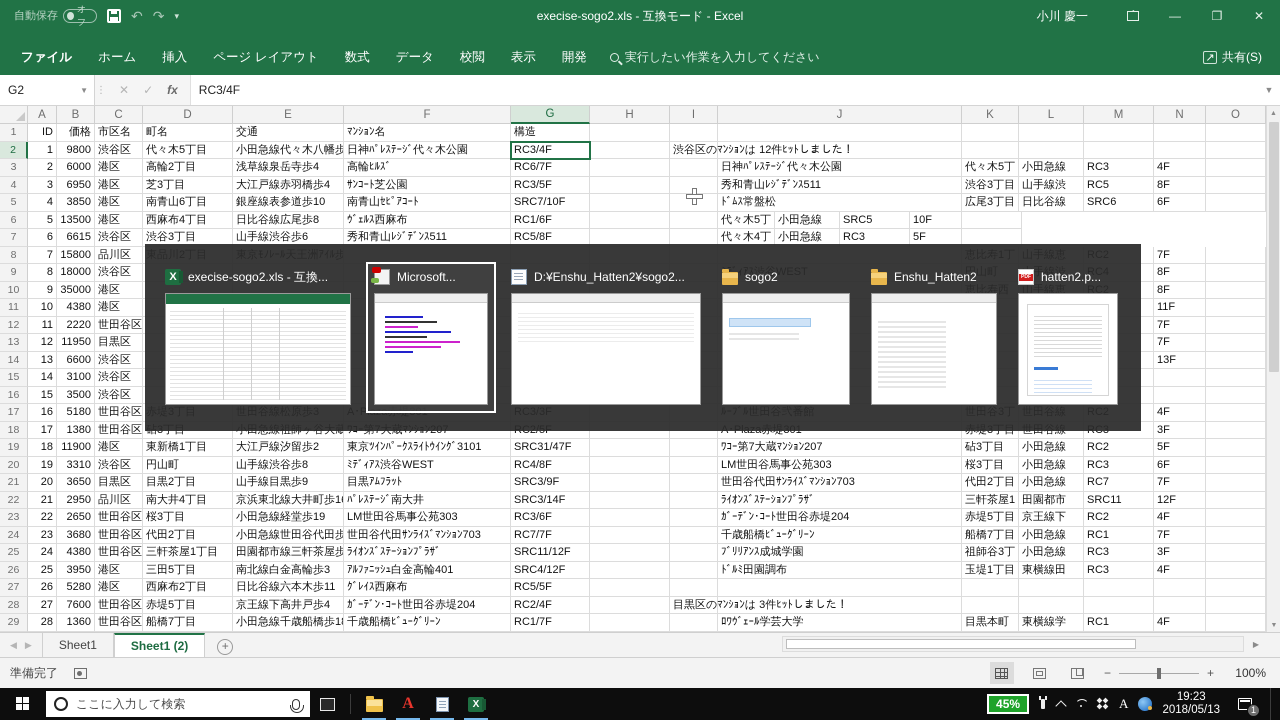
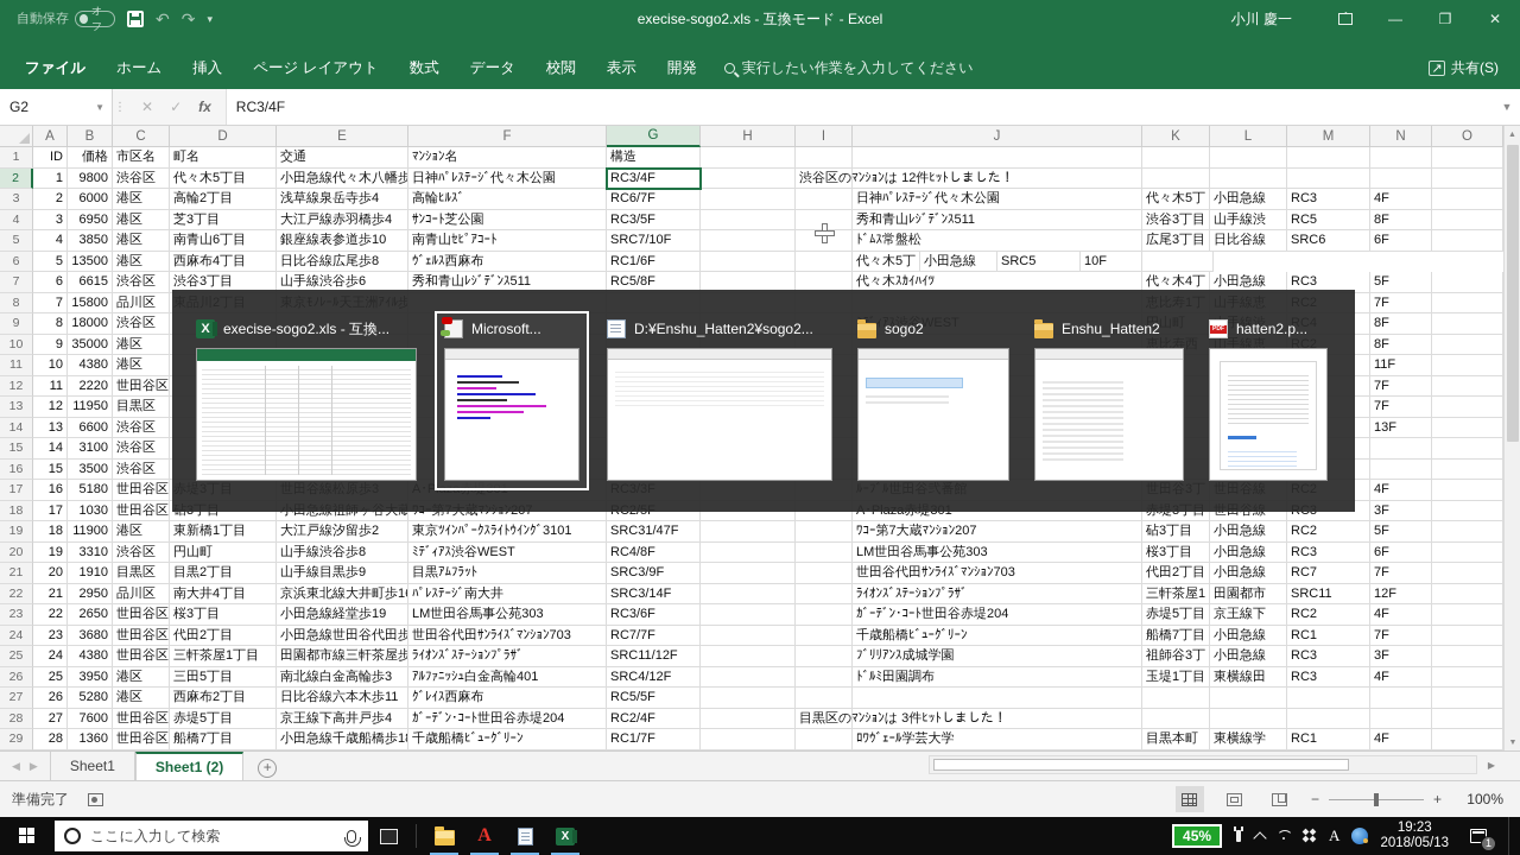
  自動保存
  オフ
  ↶
  ↷
  ▾
  execise-sogo2.xls - 互換モード - Excel
  小川 慶一
  —
  ❐
  ✕
  ファイル
  ホーム
  挿入
  ページ レイアウト
  数式
  データ
  校閲
  表示
  開発
  実行したい作業を入力してください
  ↗
  共有(S)
  G2
  ▼
  ⋮
  ✕
  ✓
  fx
  RC3/4F
  ▼
  A
  B
  C
  D
  E
  F
  G
  H
  I
  J
  K
  L
  M
  N
  O
  1
  ID
  価格
  市区名
  町名
  交通
  ﾏﾝｼｮﾝ名
  構造
  2
  1
  9800
  渋谷区
  代々木5丁目
  小田急線代々木八幡歩
  日神ﾊﾟﾚｽﾃｰｼﾞ代々木公園
  RC3/4F
  渋谷区のﾏﾝｼｮﾝは 12件ﾋｯﾄしました！
  3
  2
  6000
  港区
  高輪2丁目
  浅草線泉岳寺歩4
  高輪ﾋﾙｽﾞ
  RC6/7F
  日神ﾊﾟﾚｽﾃｰｼﾞ代々木公園
  代々木5丁
  小田急線
  RC3
  4F
  4
  3
  6950
  港区
  芝3丁目
  大江戸線赤羽橋歩4
  ｻﾝｺｰﾄ芝公園
  RC3/5F
  秀和青山ﾚｼﾞﾃﾞﾝｽ511
  渋谷3丁目
  山手線渋
  RC5
  8F
  5
  4
  3850
  港区
  南青山6丁目
  銀座線表参道歩10
  南青山ｾﾋﾟｱｺｰﾄ
  SRC7/10F
  ﾄﾞﾑｽ常盤松
  広尾3丁目
  日比谷線
  SRC6
  6F
  6
  5
  13500
  港区
  西麻布4丁目
  日比谷線広尾歩8
  ｳﾞｪﾙｽ西麻布
  RC1/6F
  代々木5丁
  小田急線
  SRC5
  10F
  7
  6
  6615
  渋谷区
  渋谷3丁目
  山手線渋谷歩6
  秀和青山ﾚｼﾞﾃﾞﾝｽ511
  RC5/8F
+ 代々木ｽｶｲﾊｲﾂ
  代々木4丁
  小田急線
  RC3
  5F
  8
  7
  15800
  品川区
  7F
  9
  8
  18000
  渋谷区
  8F
  10
  9
  35000
  港区
  8F
  11
  10
  4380
  港区
  11F
  12
  11
  2220
  世田谷区
  7F
  13
  12
  11950
  目黒区
  7F
  14
  13
  6600
  渋谷区
  13F
  15
  14
  3100
  渋谷区
  16
  15
  3500
  渋谷区
  17
  16
  5180
  世田谷区
  4F
  18
  17
- 1380
+ 1030
  世田谷区
  3F
  19
  18
  11900
  港区
  東新橋1丁目
  大江戸線汐留歩2
  東京ﾂｲﾝﾊﾟｰｸｽﾗｲﾄｳｲﾝｸﾞ3101
  SRC31/47F
  ﾜｺｰ第7大蔵ﾏﾝｼｮﾝ207
  砧3丁目
  小田急線
  RC2
  5F
  20
  19
  3310
  渋谷区
  円山町
  山手線渋谷歩8
  ﾐﾃﾞｨｱｽ渋谷WEST
  RC4/8F
  LM世田谷馬事公苑303
  桜3丁目
  小田急線
  RC3
  6F
  21
  20
- 3650
+ 1910
  目黒区
  目黒2丁目
  山手線目黒歩9
  目黒ｱﾑﾌﾗｯﾄ
  SRC3/9F
  世田谷代田ｻﾝﾗｲｽﾞﾏﾝｼｮﾝ703
  代田2丁目
  小田急線
  RC7
  7F
  22
  21
  2950
  品川区
  南大井4丁目
  京浜東北線大井町歩1
  ﾊﾟﾚｽﾃｰｼﾞ南大井
  SRC3/14F
  ﾗｲｵﾝｽﾞｽﾃｰｼｮﾝﾌﾟﾗｻﾞ
  三軒茶屋1
  田園都市
  SRC11
  12F
  23
  22
  2650
  世田谷区
  桜3丁目
  小田急線経堂歩19
  LM世田谷馬事公苑303
  RC3/6F
  ｶﾞｰﾃﾞﾝ･ｺｰﾄ世田谷赤堤204
  赤堤5丁目
  京王線下
  RC2
  4F
  24
  23
  3680
  世田谷区
  代田2丁目
  小田急線世田谷代田歩
  世田谷代田ｻﾝﾗｲｽﾞﾏﾝｼｮﾝ703
  RC7/7F
  千歳船橋ﾋﾞｭｰｸﾞﾘｰﾝ
  船橋7丁目
  小田急線
  RC1
  7F
  25
  24
  4380
  世田谷区
  三軒茶屋1丁目
  田園都市線三軒茶屋歩
  ﾗｲｵﾝｽﾞｽﾃｰｼｮﾝﾌﾟﾗｻﾞ
  SRC11/12F
  ﾌﾞﾘﾘｱﾝｽ成城学園
  祖師谷3丁
  小田急線
  RC3
  3F
  26
  25
  3950
  港区
  三田5丁目
  南北線白金高輪歩3
  ｱﾙﾌｧﾆｯｼｭ白金高輪401
  SRC4/12F
  ﾄﾞﾙﾐ田園調布
  玉堤1丁目
  東横線田
  RC3
  4F
  27
  26
  5280
  港区
  西麻布2丁目
  日比谷線六本木歩11
  ｸﾞﾚｲｽ西麻布
  RC5/5F
  28
  27
  7600
  世田谷区
  赤堤5丁目
  京王線下高井戸歩4
  ｶﾞｰﾃﾞﾝ･ｺｰﾄ世田谷赤堤204
  RC2/4F
  目黒区のﾏﾝｼｮﾝは 3件ﾋｯﾄしました！
  29
  28
  1360
  世田谷区
  船橋7丁目
  小田急線千歳船橋歩1
  千歳船橋ﾋﾞｭｰｸﾞﾘｰﾝ
  RC1/7F
  ﾛﾜｳﾞｪｰﾙ学芸大学
  目黒本町
  東横線学
  RC1
  4F
  ◀
  ▶
  Sheet1
  Sheet1 (2)
  +
  ▶
  準備完了
  −
  +
  100%
  X
  execise-sogo2.xls - 互換...
  Microsoft...
  D:¥Enshu_Hatten2¥sogo2...
  sogo2
  Enshu_Hatten2
  hatten2.p...
  ここに入力して検索
  A
  X
  45%
  A
  19:23
  2018/05/13
  1
